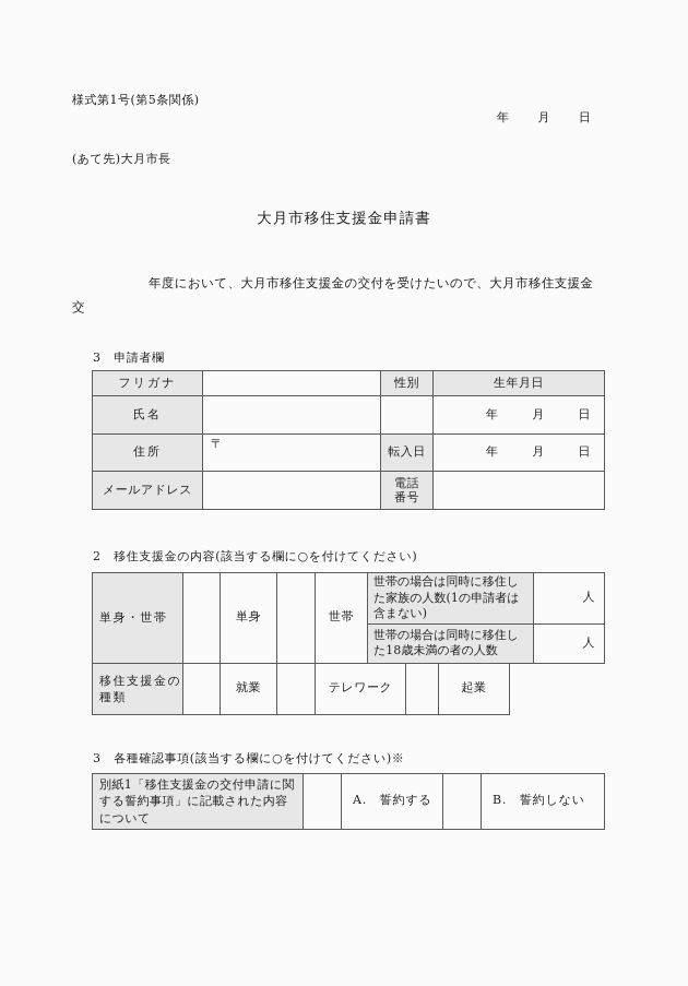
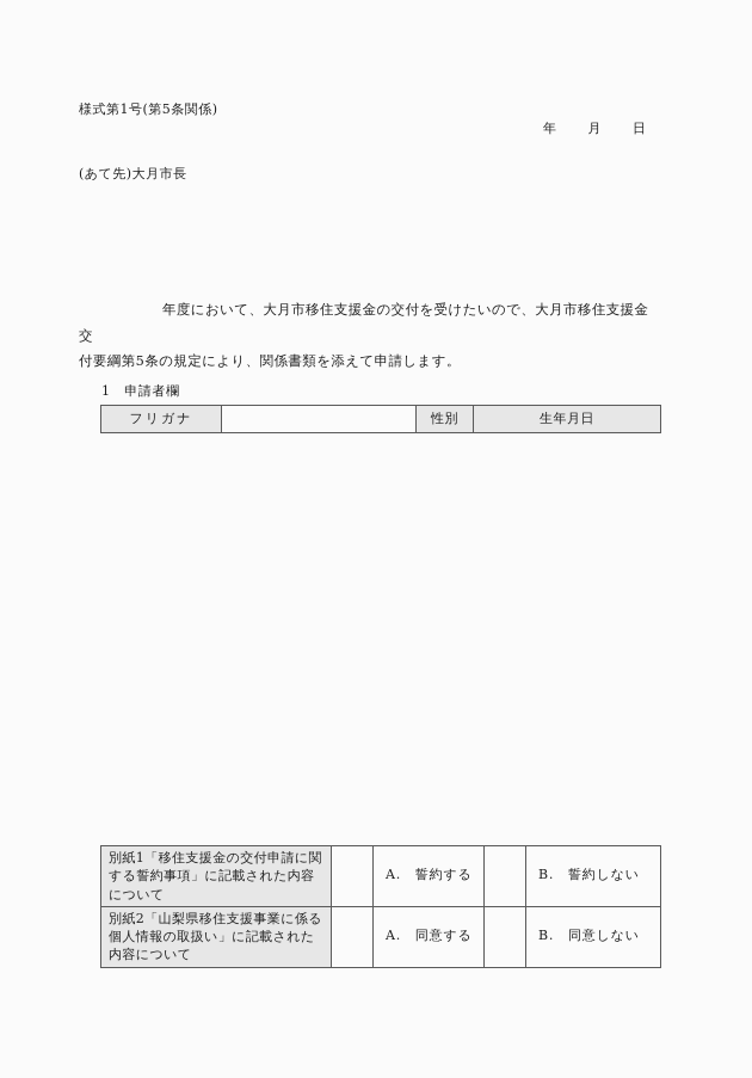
  様式第1号(第5条関係)
  年 月 日
  (あて先)大月市長
- 大月市移住支援金申請書
  年度において、大月市移住支援金の交付を受けたいので、大月市移住支援金交
+ 付要綱第5条の規定により、関係書類を添えて申請します。
- 3 申請者欄
+ 1 申請者欄
  フリガナ		性別	生年月日
- 氏名			年 月 日
- 住所	〒	転入日	年 月 日
- メールアドレス		電話番号
- 2 移住支援金の内容(該当する欄に○を付けてください)
- 単身・世帯		単身		世帯	世帯の場合は同時に移住した家族の人数(1の申請者は含まない)	人
- 世帯の場合は同時に移住した18歳未満の者の人数	人
- 移住支援金の種類		就業		テレワーク		起業
- 3 各種確認事項(該当する欄に○を付けてください)※
  別紙1「移住支援金の交付申請に関する誓約事項」に記載された内容について		A. 誓約する		B. 誓約しない
+ 別紙2「山梨県移住支援事業に係る個人情報の取扱い」に記載された内容について		A. 同意する		B. 同意しない
